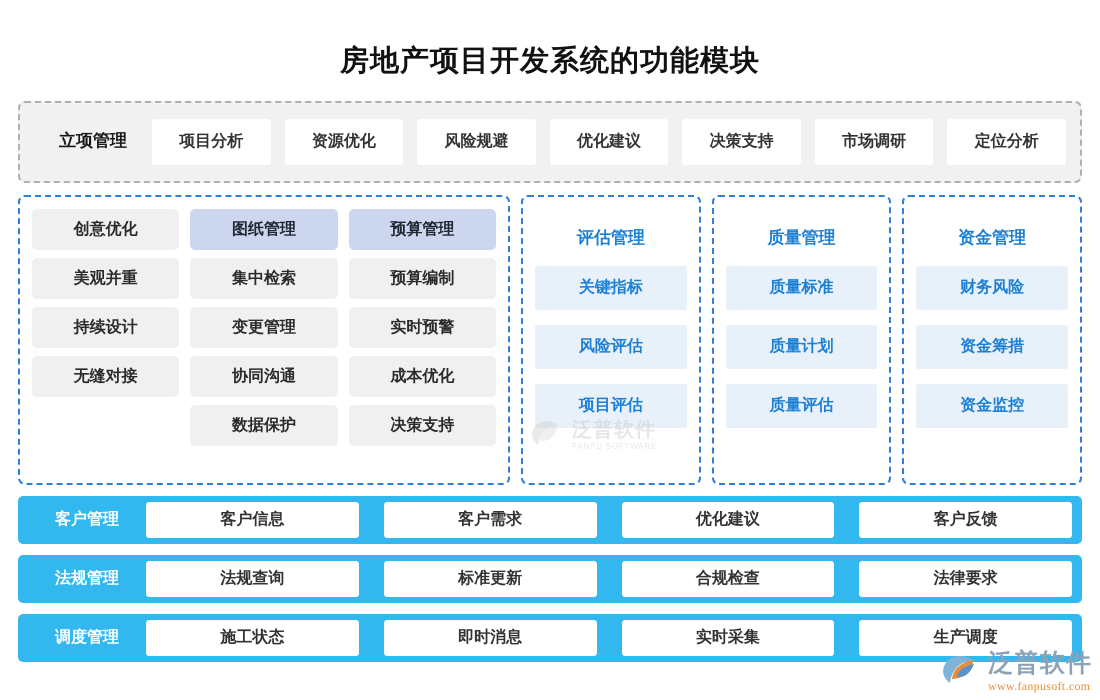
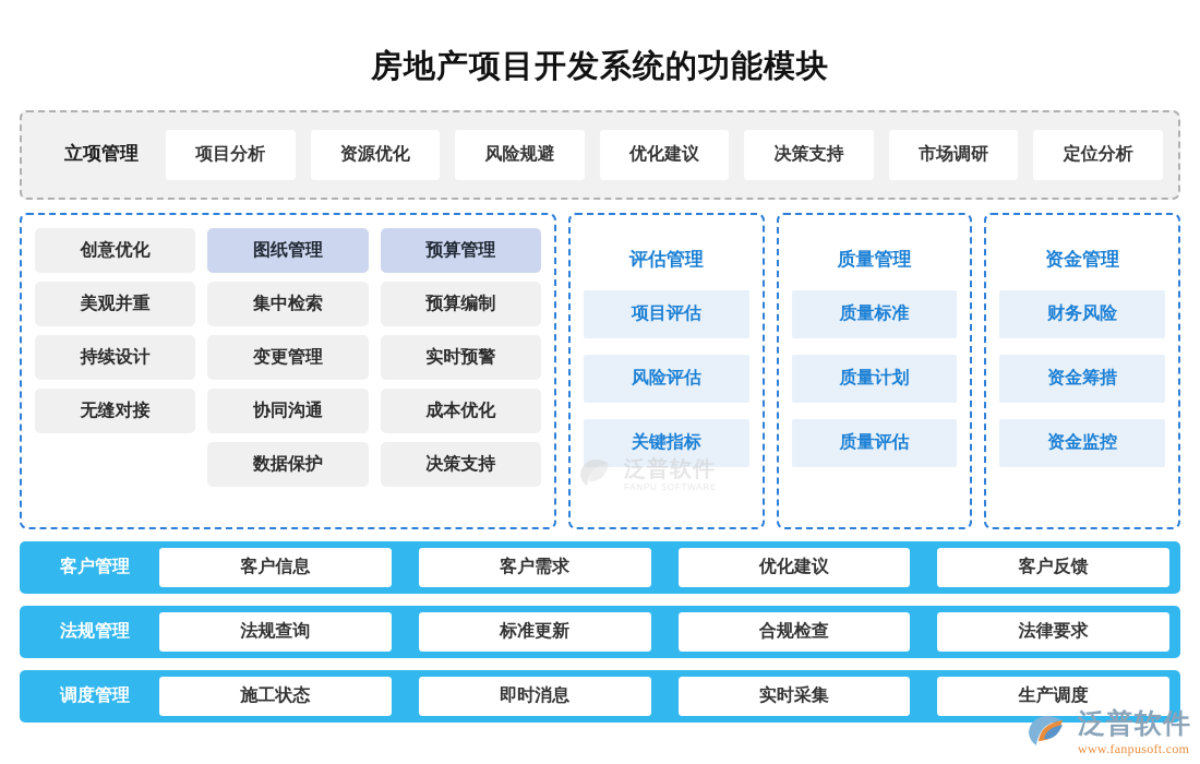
  房地产项目开发系统的功能模块
  立项管理
  项目分析
  资源优化
  风险规避
  优化建议
  决策支持
  市场调研
  定位分析
  创意优化
  美观并重
  持续设计
  无缝对接
  图纸管理
  集中检索
  变更管理
  协同沟通
  数据保护
  预算管理
  预算编制
  实时预警
  成本优化
  决策支持
  评估管理
- 关键指标
+ 项目评估
  风险评估
- 项目评估
+ 关键指标
  质量管理
  质量标准
  质量计划
  质量评估
  资金管理
  财务风险
  资金筹措
  资金监控
  客户管理
  客户信息
  客户需求
  优化建议
  客户反馈
  法规管理
  法规查询
  标准更新
  合规检查
  法律要求
  调度管理
  施工状态
  即时消息
  实时采集
  生产调度
  泛普软件
  FANPU SOFTWARE
  泛普软件
  www.fanpusoft.com
